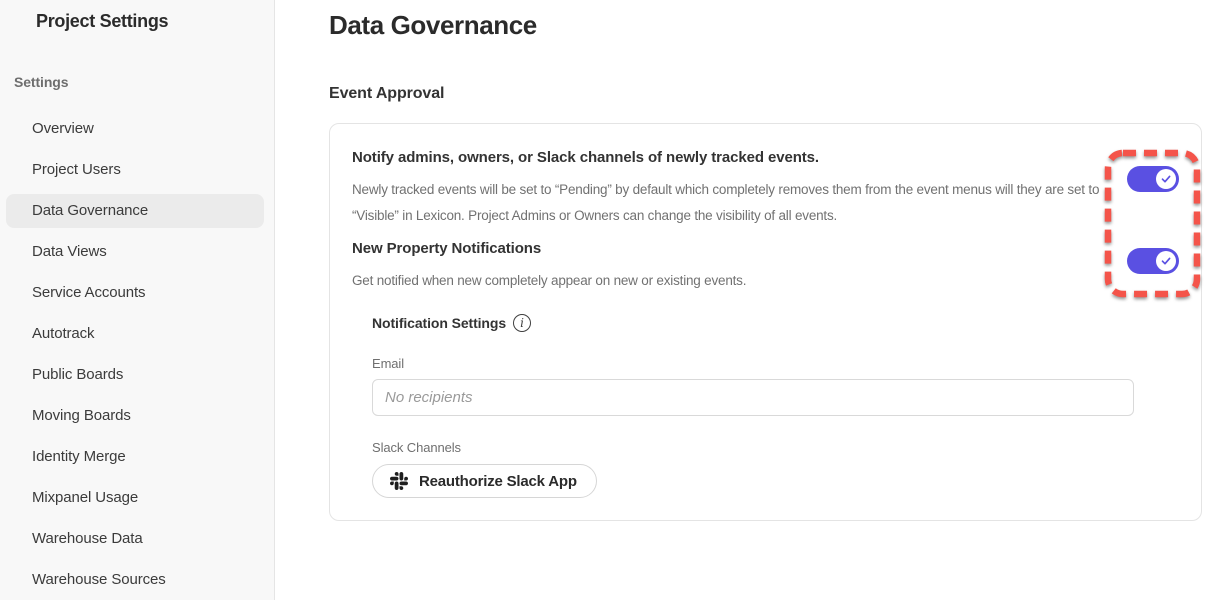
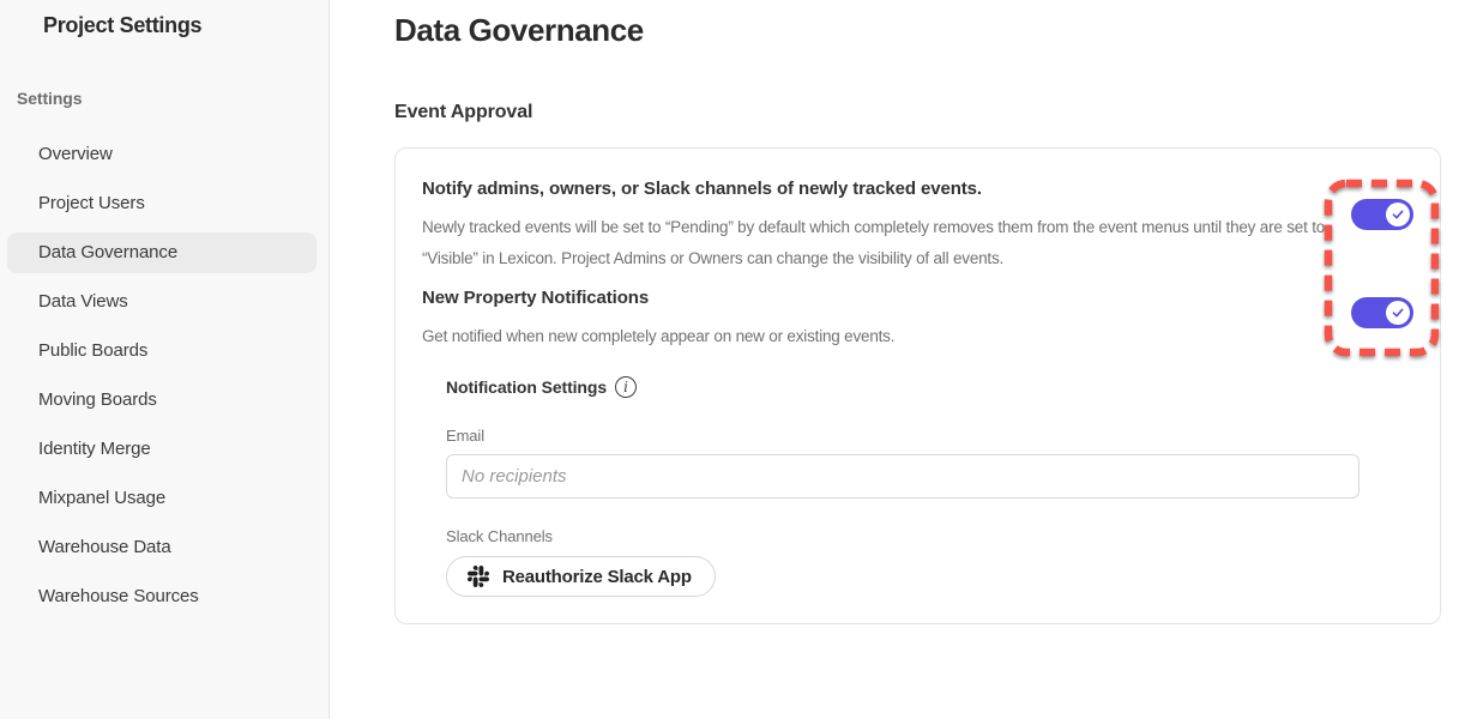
  Project Settings
  Settings
  Overview
  Project Users
  Data Governance
  Data Views
- Service Accounts
- Autotrack
  Public Boards
  Moving Boards
  Identity Merge
  Mixpanel Usage
  Warehouse Data
  Warehouse Sources
  Data Governance
  Event Approval
  Notify admins, owners, or Slack channels of newly tracked events.
- Newly tracked events will be set to “Pending” by default which completely removes them from the event menus will they are set to “Visible” in Lexicon. Project Admins or Owners can change the visibility of all events.
+ Newly tracked events will be set to “Pending” by default which completely removes them from the event menus until they are set to “Visible” in Lexicon. Project Admins or Owners can change the visibility of all events.
  New Property Notifications
  Get notified when new completely appear on new or existing events.
  Notification Settings
  i
  Email
  No recipients
  Slack Channels
  Reauthorize Slack App
